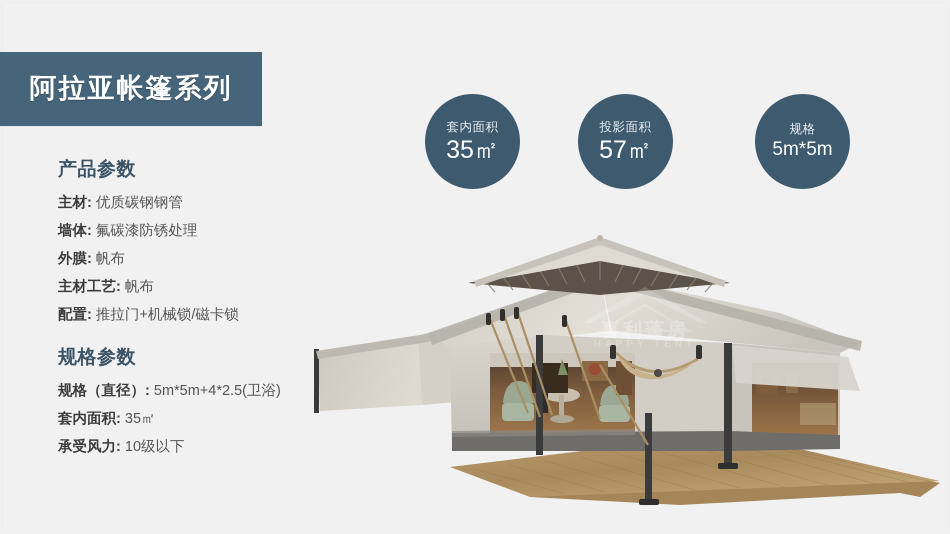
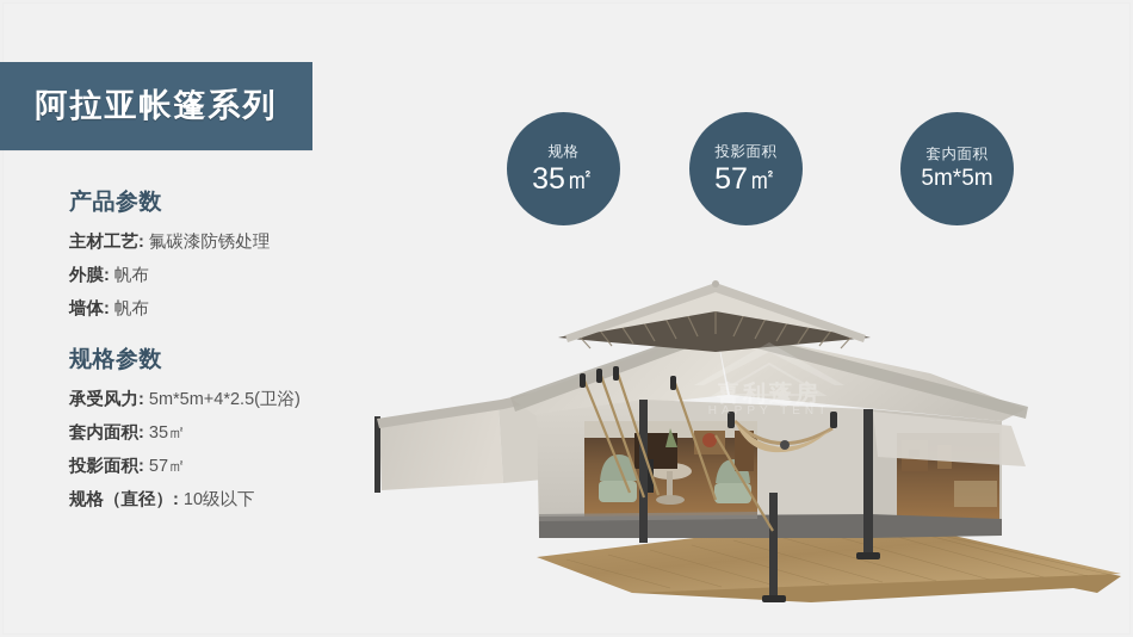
  阿拉亚帐篷系列
  产品参数
- 主材: 优质碳钢钢管
- 墙体: 氟碳漆防锈处理
+ 主材工艺: 氟碳漆防锈处理
  外膜: 帆布
- 主材工艺: 帆布
+ 墙体: 帆布
- 配置: 推拉门+机械锁/磁卡锁
  规格参数
- 规格（直径）: 5m*5m+4*2.5(卫浴)
+ 承受风力: 5m*5m+4*2.5(卫浴)
  套内面积: 35㎡
+ 投影面积: 57㎡
- 承受风力: 10级以下
+ 规格（直径）: 10级以下
- 套内面积
+ 规格
  35㎡
  投影面积
  57㎡
- 规格
+ 套内面积
  5m*5m
  喜利蓬房
  HAPPY TENT
